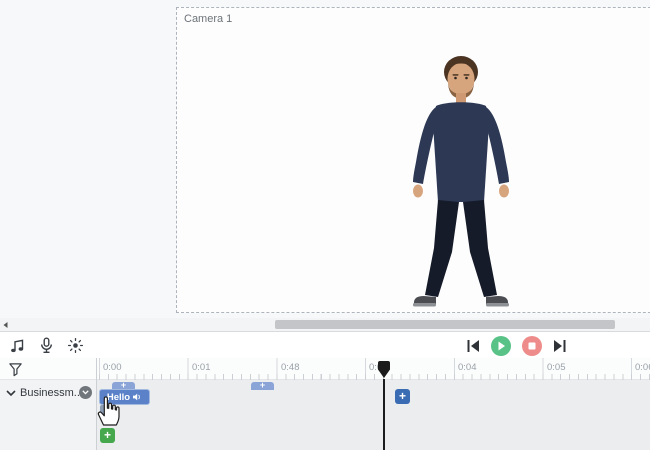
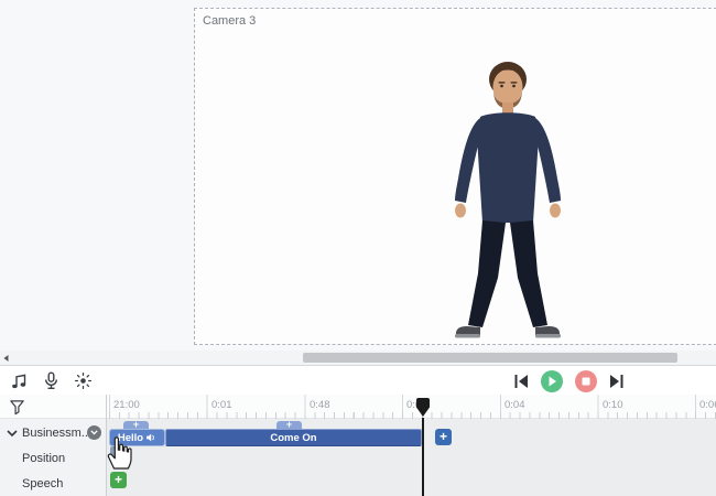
- Camera 1
+ Camera 3
- 0:00
+ 21:00
  0:01
  0:48
  0:04
- 0:05
+ 0:10
  0:0
  Businessm.
+ Position
+ Speech
  +
  +
  Hello
+ Come On
  +
  +
